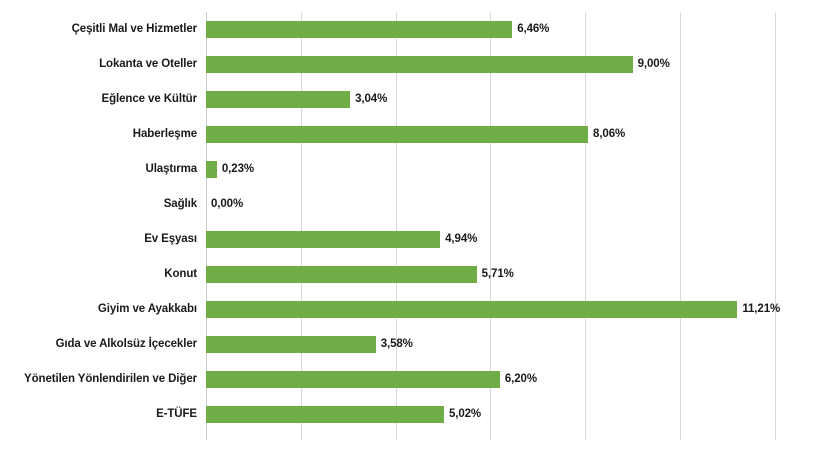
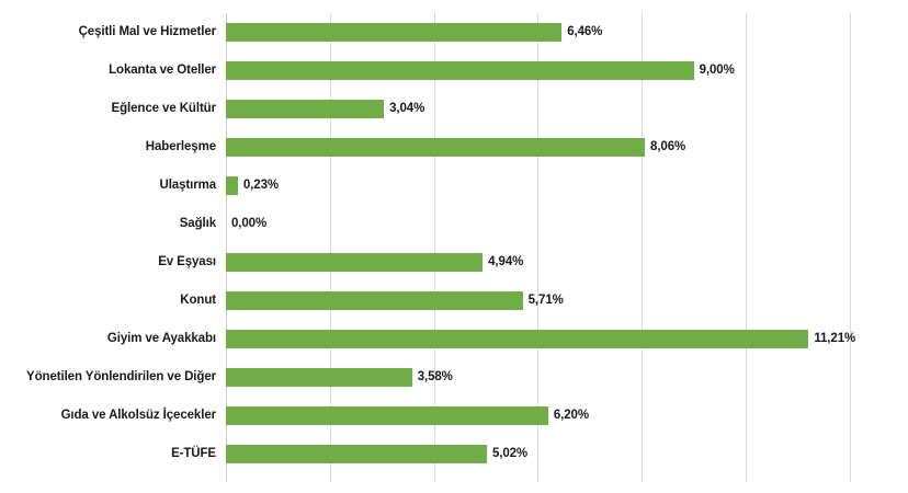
  Çeşitli Mal ve Hizmetler
  6,46%
  Lokanta ve Oteller
  9,00%
  Eğlence ve Kültür
  3,04%
  Haberleşme
  8,06%
  Ulaştırma
  0,23%
  Sağlık
  0,00%
  Ev Eşyası
  4,94%
  Konut
  5,71%
  Giyim ve Ayakkabı
  11,21%
- Gıda ve Alkolsüz İçecekler
+ Yönetilen Yönlendirilen ve Diğer
  3,58%
- Yönetilen Yönlendirilen ve Diğer
+ Gıda ve Alkolsüz İçecekler
  6,20%
  E-TÜFE
  5,02%
